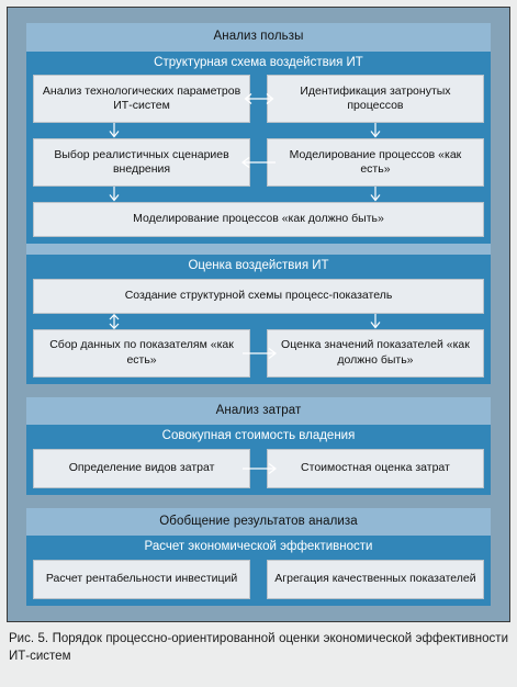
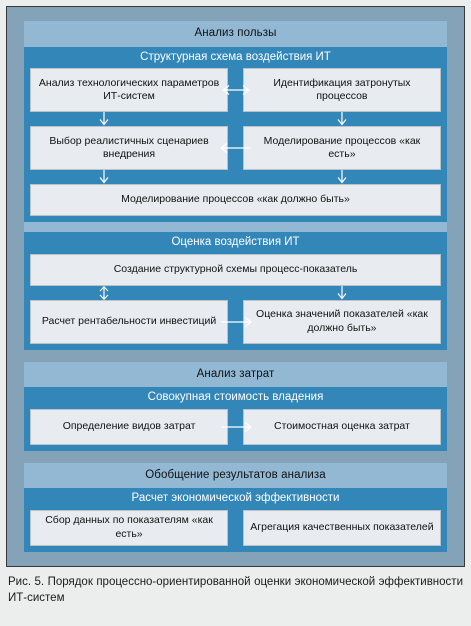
  Анализ пользы
  Структурная схема воздействия ИТ
  Анализ технологических параметров ИТ-систем
  Идентификация затронутых процессов
  Выбор реалистичных сценариев внедрения
  Моделирование процессов «как есть»
  Моделирование процессов «как должно быть»
  Оценка воздействия ИТ
  Создание структурной схемы процесс-показатель
- Сбор данных по показателям «как есть»
+ Расчет рентабельности инвестиций
  Оценка значений показателей «как должно быть»
  Анализ затрат
  Совокупная стоимость владения
  Определение видов затрат
  Стоимостная оценка затрат
  Обобщение результатов анализа
  Расчет экономической эффективности
- Расчет рентабельности инвестиций
+ Сбор данных по показателям «как есть»
  Агрегация качественных показателей
  Рис. 5. Порядок процессно-ориентированной оценки экономической эффективности ИТ-систем
